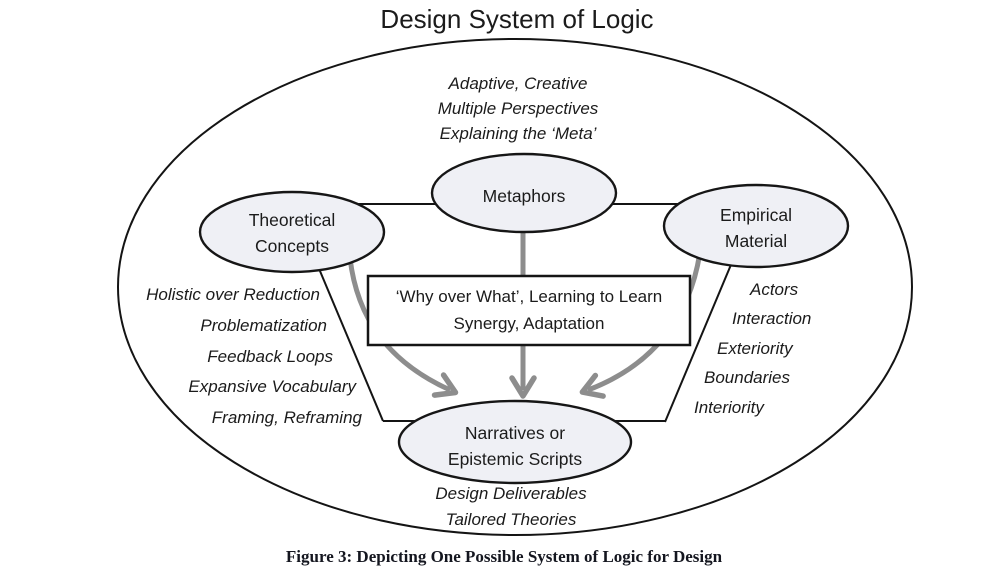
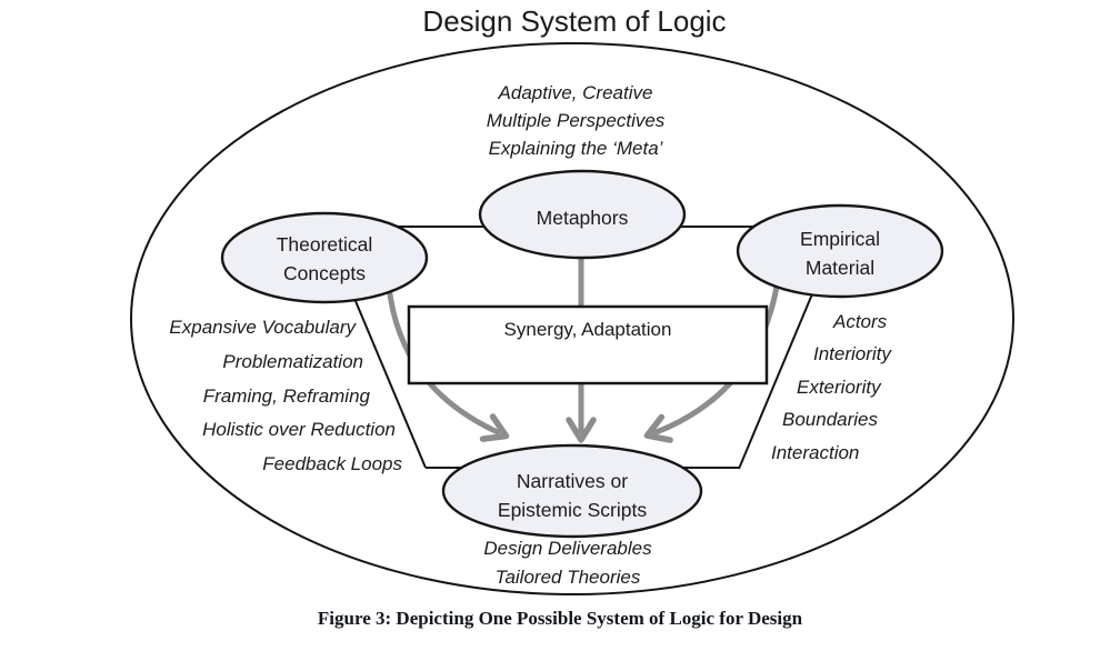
  Design System of Logic
  Figure 3: Depicting One Possible System of Logic for Design
  Adaptive, Creative
  Multiple Perspectives
  Explaining the ‘Meta’
  Theoretical
  Concepts
  Metaphors
  Empirical
  Material
  Narratives or
  Epistemic Scripts
- ‘Why over What’, Learning to Learn
  Synergy, Adaptation
- Holistic over Reduction
+ Expansive Vocabulary
  Problematization
- Feedback Loops
+ Framing, Reframing
- Expansive Vocabulary
+ Holistic over Reduction
- Framing, Reframing
+ Feedback Loops
  Actors
- Interaction
+ Interiority
  Exteriority
  Boundaries
- Interiority
+ Interaction
  Design Deliverables
  Tailored Theories
